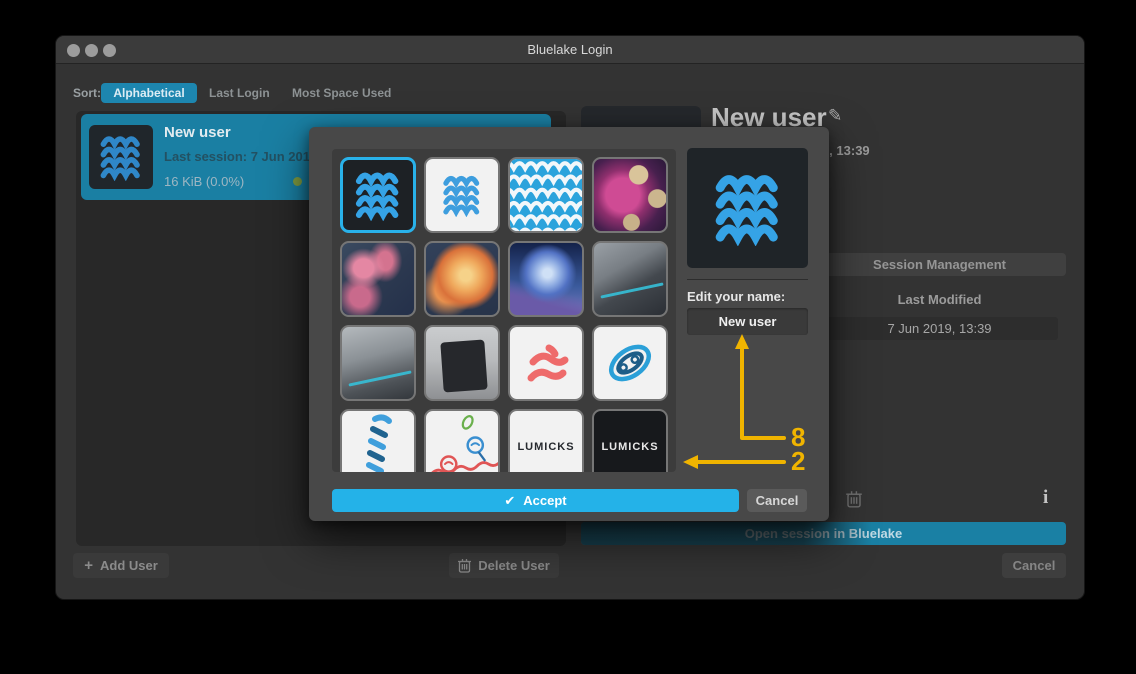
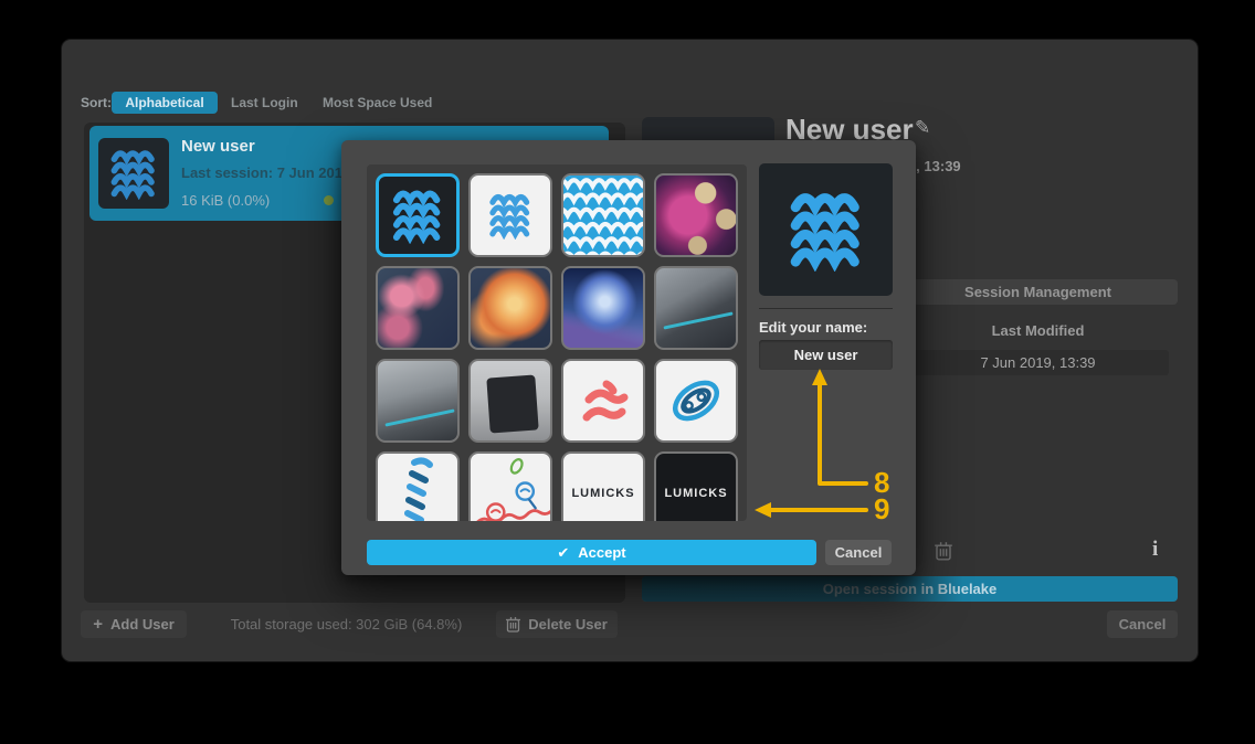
- Bluelake Login
  Sort:
  Alphabetical
  Last Login
  Most Space Used
  New user
  Last session: 7 Jun 201
  16 KiB (0.0%)
  +
  Add User
+ Total storage used: 302 GiB (64.8%)
  Delete User
  Cancel
  New user
  ✎
  Session Management
  Last Modified
  7 Jun 2019, 13:39
  i
  LUMICKS
  LUMICKS
  Edit your name:
  New user
  ✔
  Accept
  Cancel
  8
- 2
+ 9
